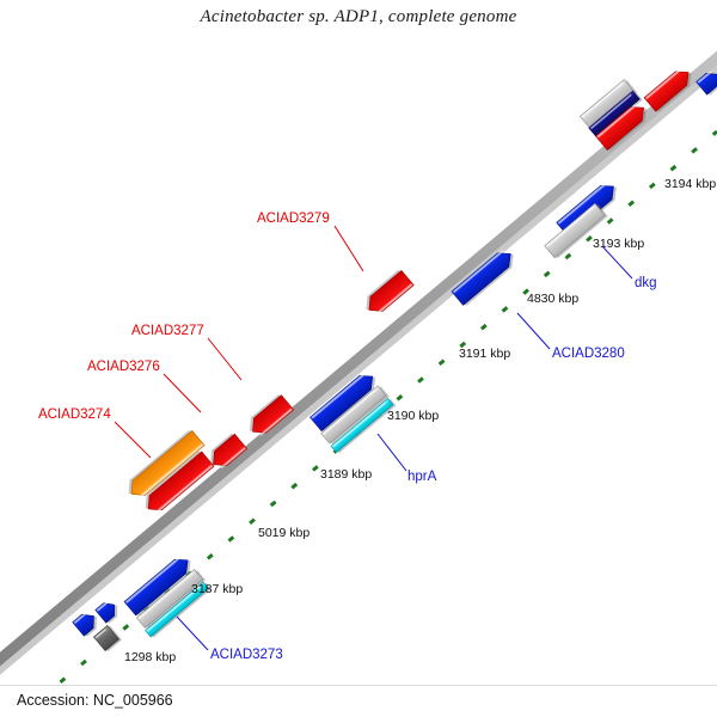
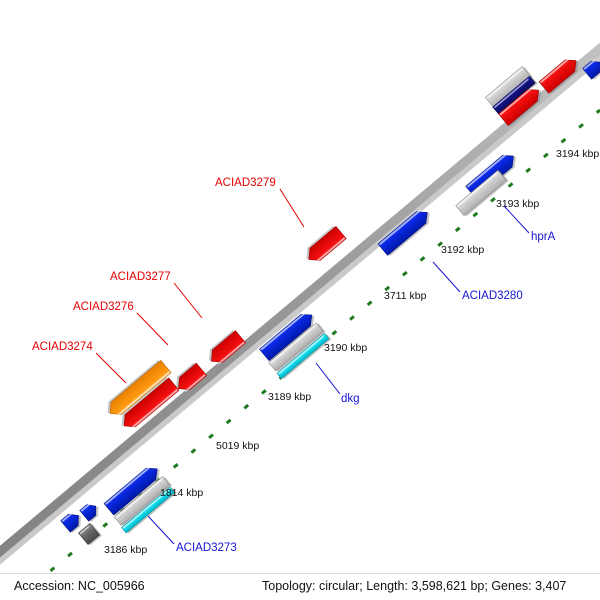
- Acinetobacter sp. ADP1, complete genome
- 1298 kbp
+ 3186 kbp
- 3187 kbp
+ 1814 kbp
  5019 kbp
  3189 kbp
  3190 kbp
- 3191 kbp
+ 3711 kbp
- 4830 kbp
+ 3192 kbp
  3193 kbp
  3194 kbp
  ACIAD3274
  ACIAD3276
  ACIAD3277
  ACIAD3279
  ACIAD3273
- hprA
+ dkg
  ACIAD3280
- dkg
+ hprA
  Accession: NC_005966
+ Topology: circular; Length: 3,598,621 bp; Genes: 3,407
